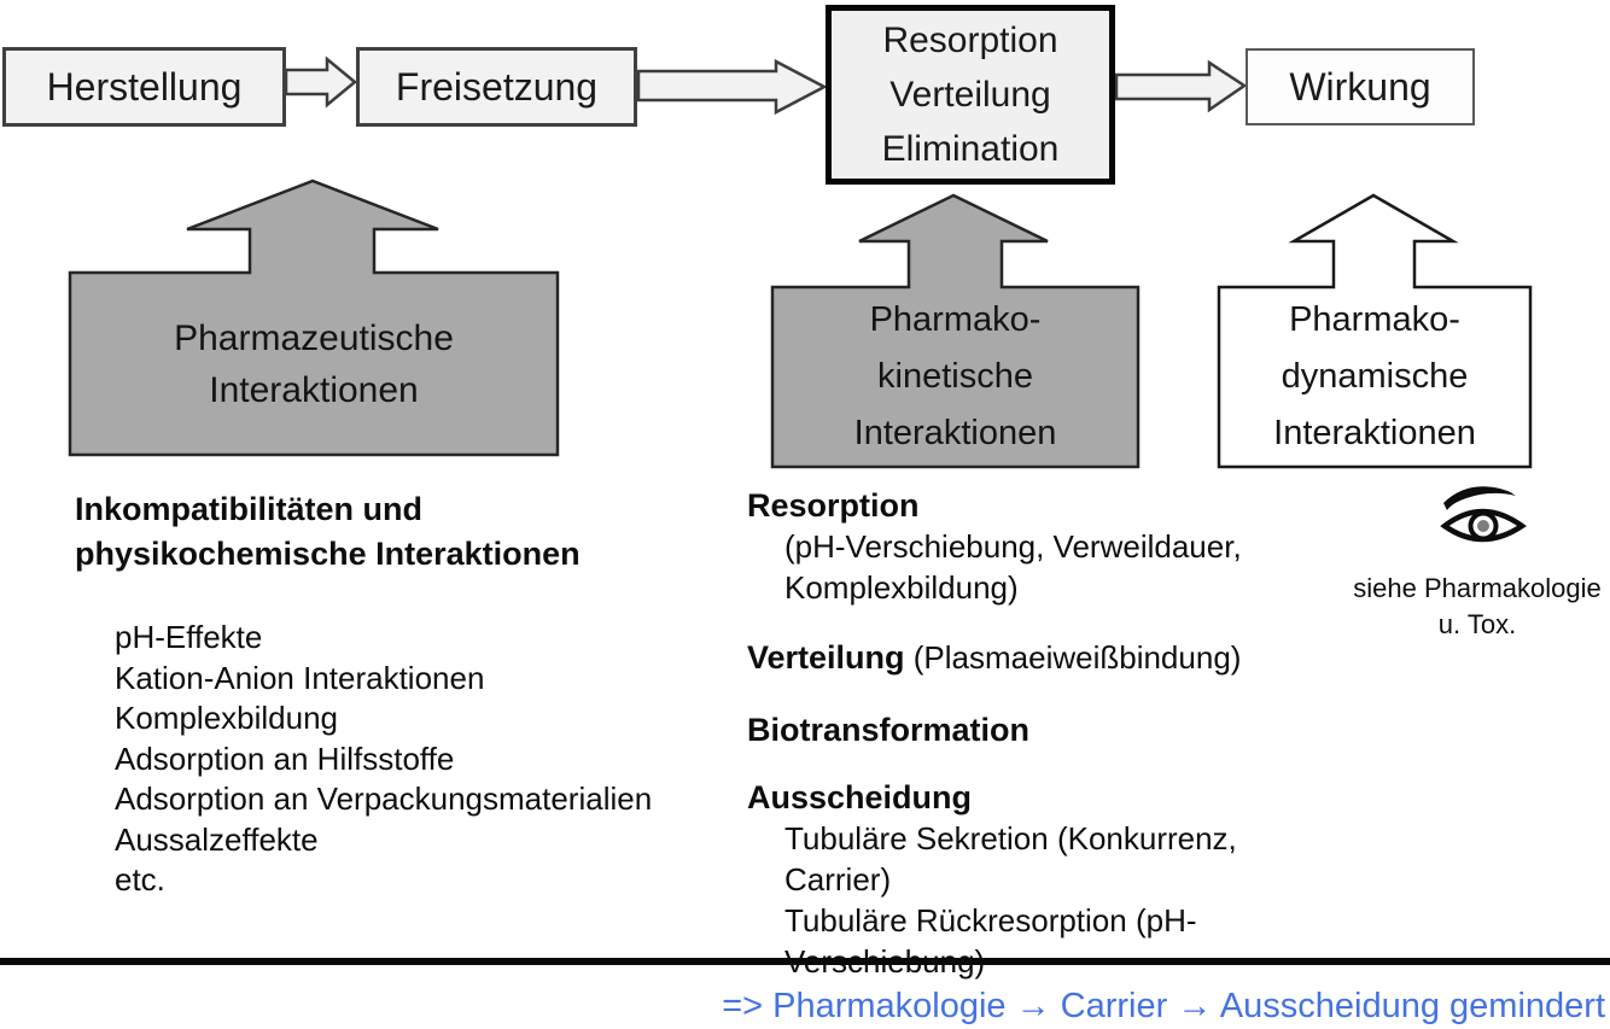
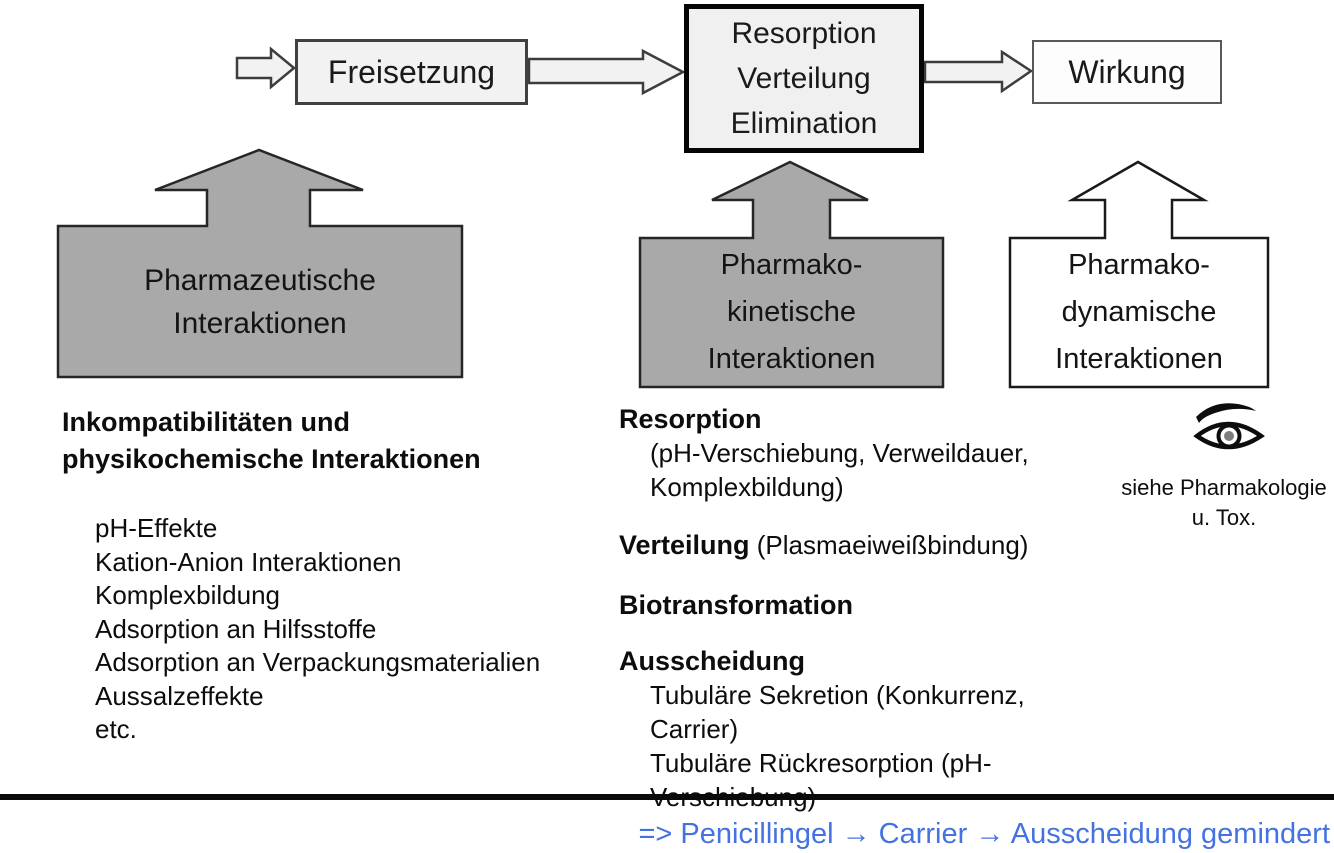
- Herstellung
  Freisetzung
  Resorption
  Verteilung
  Elimination
  Wirkung
  Pharmazeutische
  Interaktionen
  Pharmako-
  kinetische
  Interaktionen
  Pharmako-
  dynamische
  Interaktionen
  Inkompatibilitäten und
  physikochemische Interaktionen
  pH-Effekte
  Kation-Anion Interaktionen
  Komplexbildung
  Adsorption an Hilfsstoffe
  Adsorption an Verpackungsmaterialien
  Aussalzeffekte
  etc.
  Resorption
  (pH-Verschiebung, Verweildauer,
  Komplexbildung)
  Verteilung (Plasmaeiweißbindung)
  Biotransformation
  Ausscheidung
  Tubuläre Sekretion (Konkurrenz, Carrier)
  siehe Pharmakologie
  u. Tox.
- => Pharmakologie → Carrier → Ausscheidung gemindert
+ => Penicillingel → Carrier → Ausscheidung gemindert
